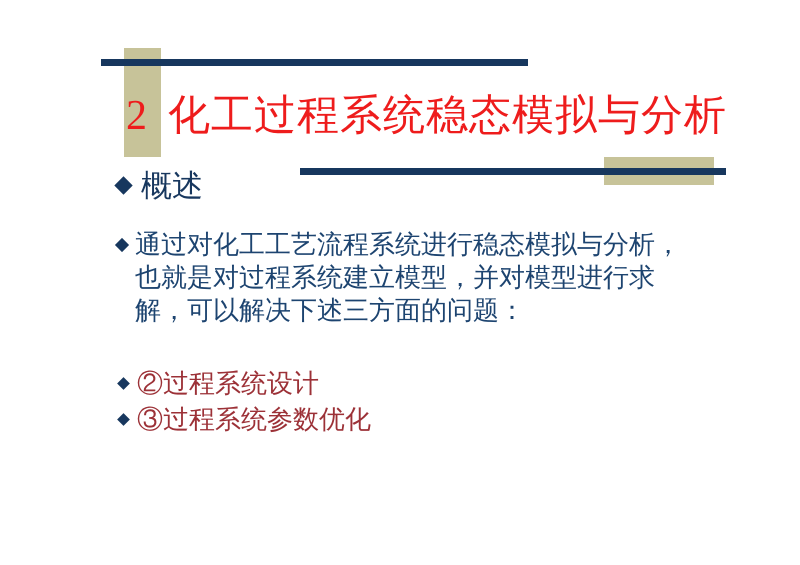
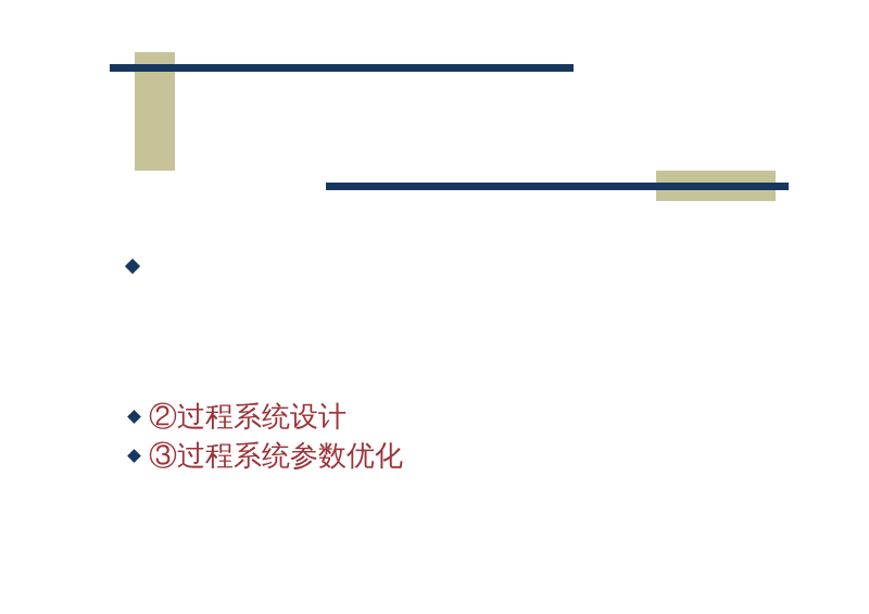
- 2 化工过程系统稳态模拟与分析
- 概述
- 通过对化工工艺流程系统进行稳态模拟与分析，
- 也就是对过程系统建立模型，并对模型进行求
- 解，可以解决下述三方面的问题：
  ②过程系统设计
  ③过程系统参数优化
